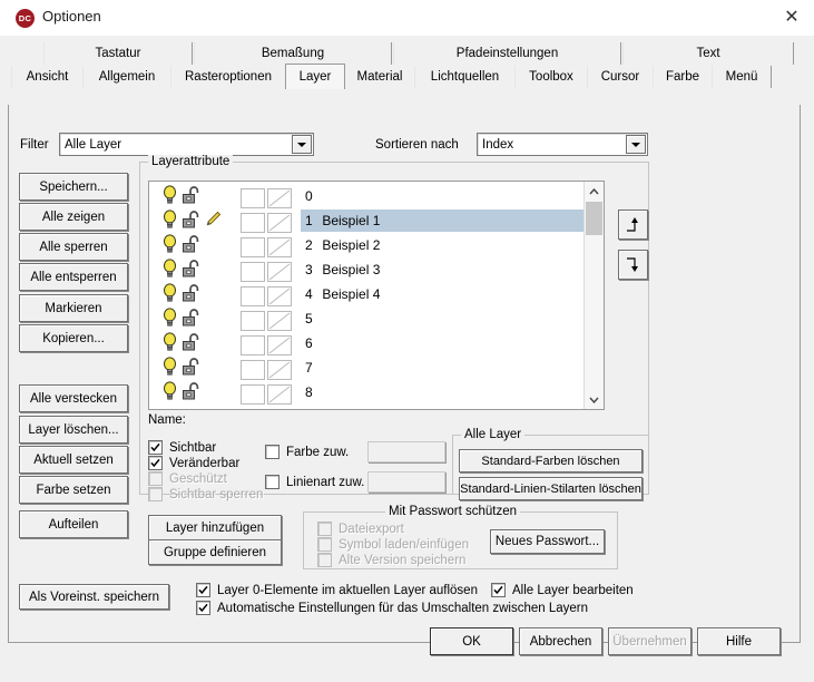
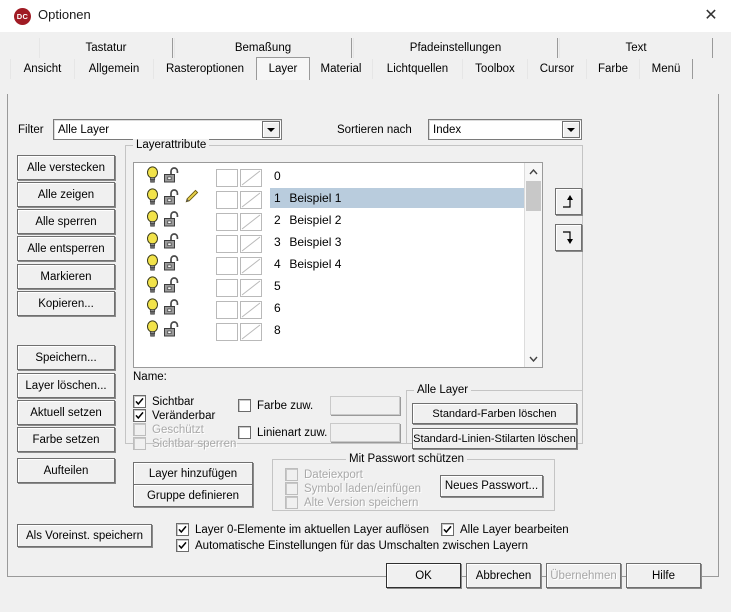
  DC
  Optionen
  ✕
  Tastatur
  Bemaßung
  Pfadeinstellungen
  Text
  Ansicht
  Allgemein
  Rasteroptionen
  Layer
  Material
  Lichtquellen
  Toolbox
  Cursor
  Farbe
  Menü
  Filter
  Alle Layer
  Sortieren nach
  Index
- Speichern...
+ Alle verstecken
  Alle zeigen
  Alle sperren
  Alle entsperren
  Markieren
  Kopieren...
- Alle verstecken
+ Speichern...
  Layer löschen...
  Aktuell setzen
  Farbe setzen
  Aufteilen
  Layerattribute
  0
  1 Beispiel 1
  2 Beispiel 2
  3 Beispiel 3
  4 Beispiel 4
  5
  6
- 7
  8
  Name:
  Sichtbar
  Veränderbar
  Geschützt
  Sichtbar sperren
  Farbe zuw.
  Linienart zuw.
  Alle Layer
  Standard-Farben löschen
  Standard-Linien-Stilarten löschen
  Layer hinzufügen
  Gruppe definieren
  Mit Passwort schützen
  Dateiexport
  Symbol laden/einfügen
  Alte Version speichern
  Neues Passwort...
  Als Voreinst. speichern
  Layer 0-Elemente im aktuellen Layer auflösen
  Alle Layer bearbeiten
  Automatische Einstellungen für das Umschalten zwischen Layern
  OK
  Abbrechen
  Übernehmen
  Hilfe
